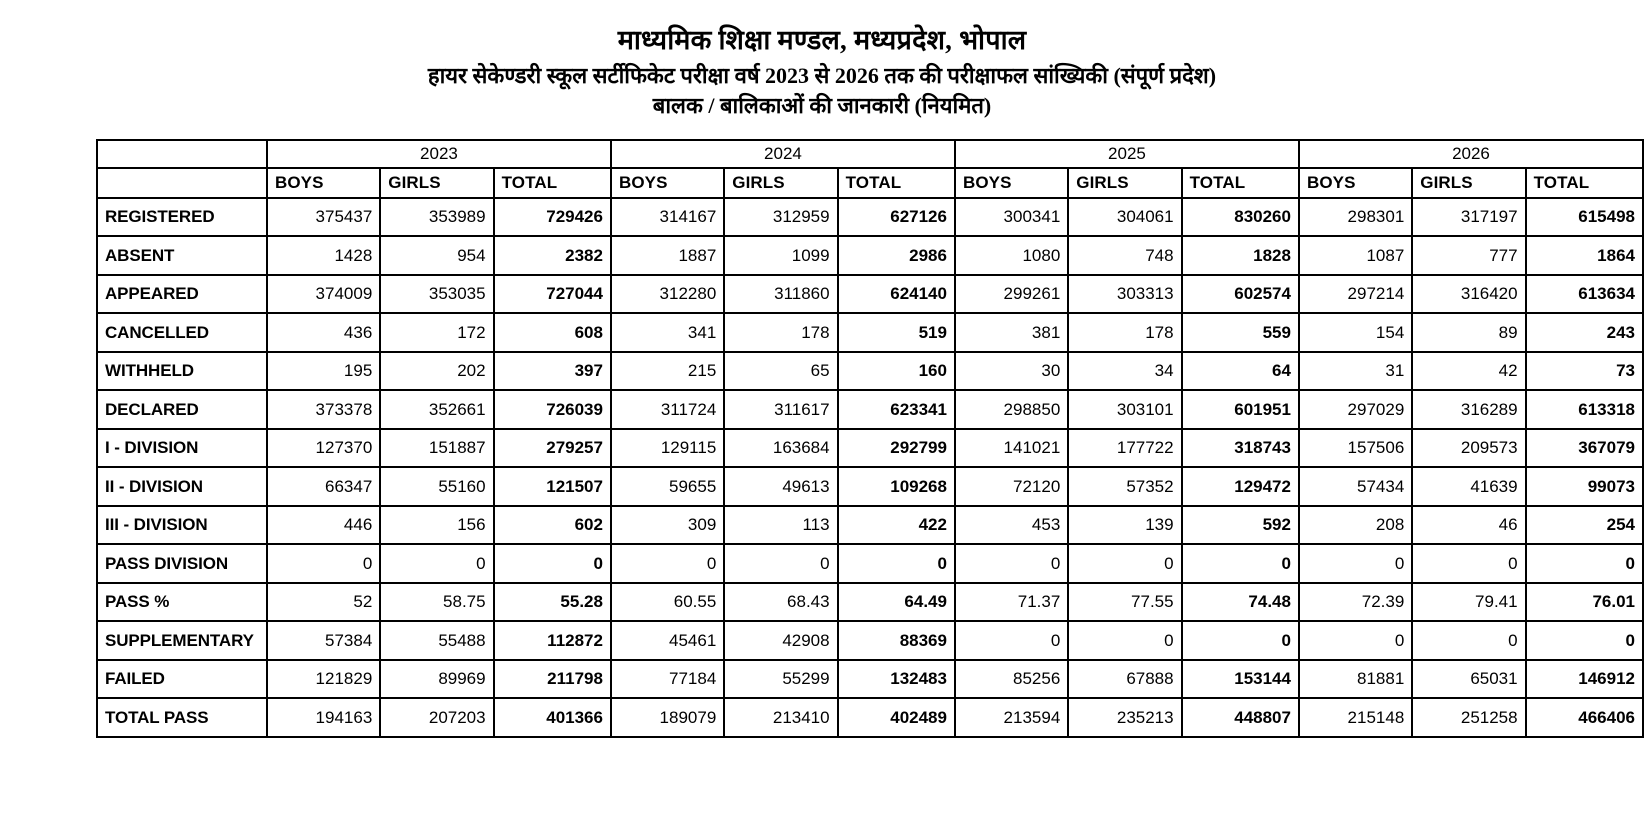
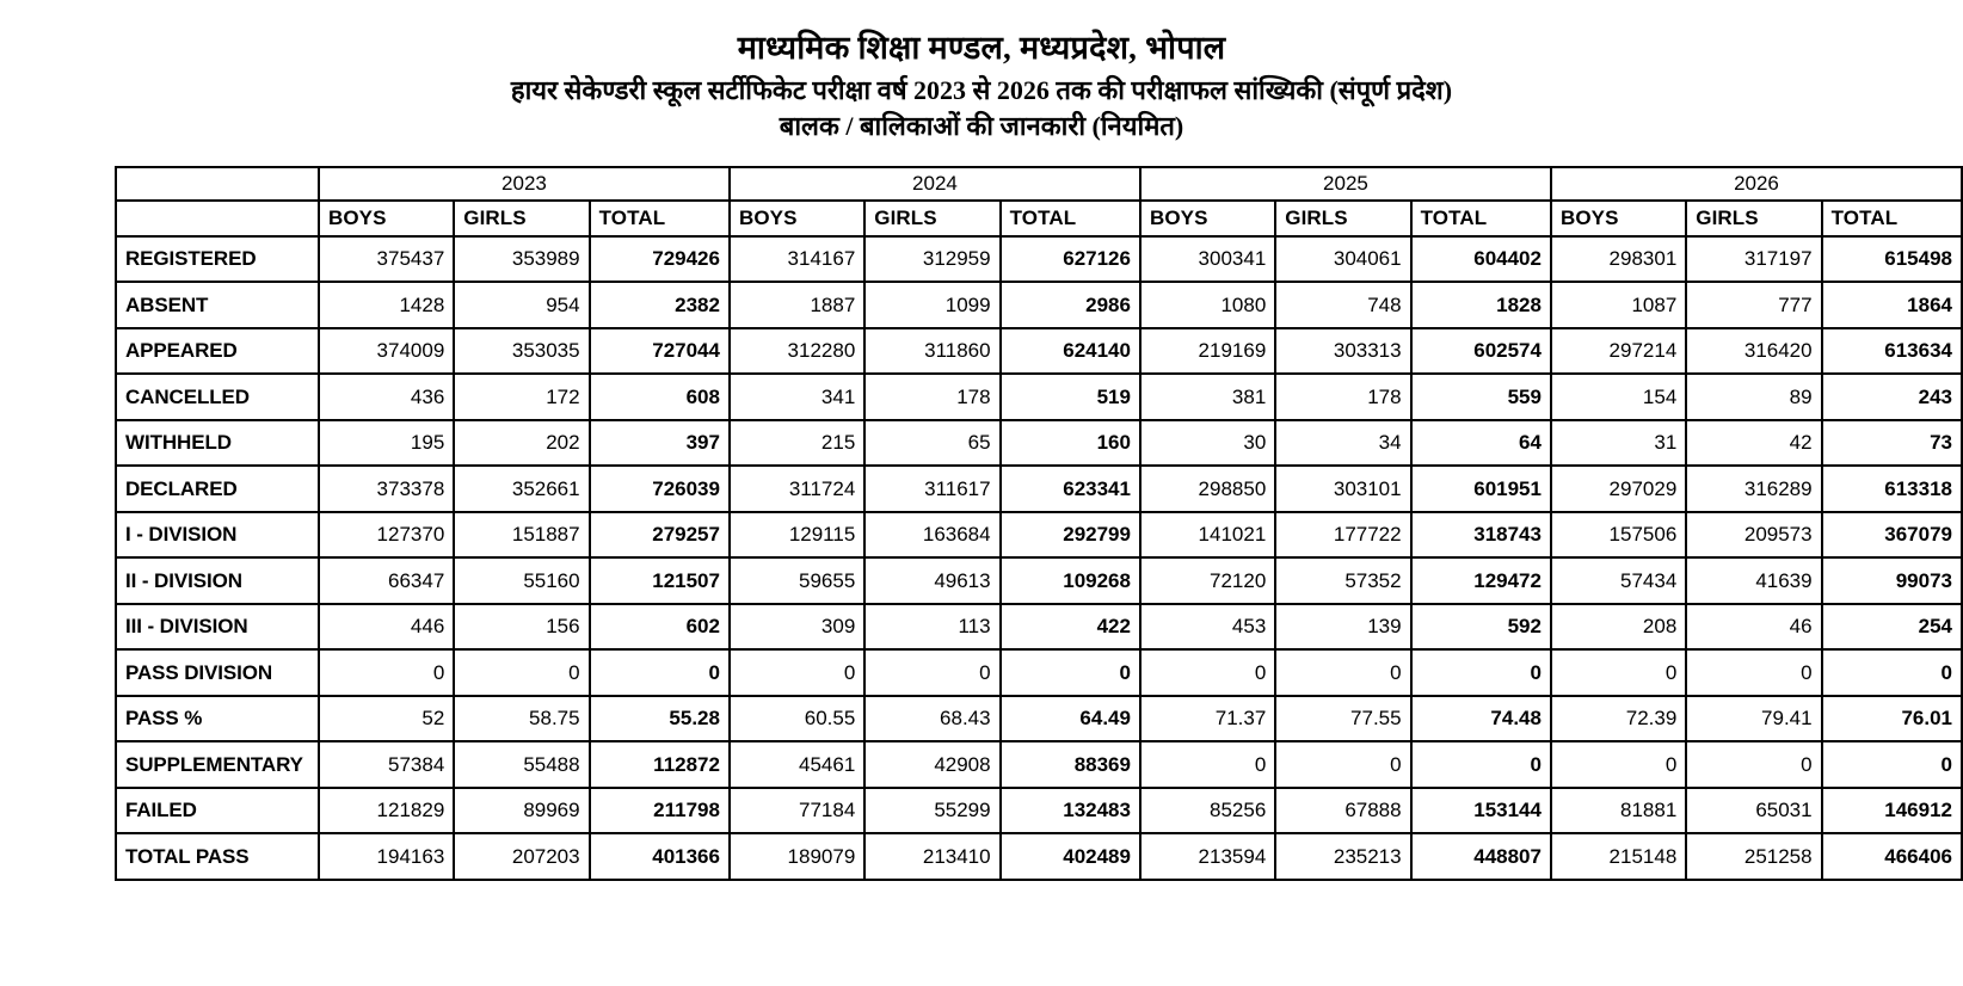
  माध्यमिक शिक्षा मण्डल, मध्यप्रदेश, भोपाल
  हायर सेकेण्डरी स्कूल सर्टीफिकेट परीक्षा वर्ष 2023 से 2026 तक की परीक्षाफल सांख्यिकी (संपूर्ण प्रदेश)
  बालक / बालिकाओं की जानकारी (नियमित)
  	2023	2024	2025	2026
  	BOYS	GIRLS	TOTAL	BOYS	GIRLS	TOTAL	BOYS	GIRLS	TOTAL	BOYS	GIRLS	TOTAL
- REGISTERED	375437	353989	729426	314167	312959	627126	300341	304061	830260	298301	317197	615498
+ REGISTERED	375437	353989	729426	314167	312959	627126	300341	304061	604402	298301	317197	615498
  ABSENT	1428	954	2382	1887	1099	2986	1080	748	1828	1087	777	1864
- APPEARED	374009	353035	727044	312280	311860	624140	299261	303313	602574	297214	316420	613634
+ APPEARED	374009	353035	727044	312280	311860	624140	219169	303313	602574	297214	316420	613634
  CANCELLED	436	172	608	341	178	519	381	178	559	154	89	243
  WITHHELD	195	202	397	215	65	160	30	34	64	31	42	73
  DECLARED	373378	352661	726039	311724	311617	623341	298850	303101	601951	297029	316289	613318
  I - DIVISION	127370	151887	279257	129115	163684	292799	141021	177722	318743	157506	209573	367079
  II - DIVISION	66347	55160	121507	59655	49613	109268	72120	57352	129472	57434	41639	99073
  III - DIVISION	446	156	602	309	113	422	453	139	592	208	46	254
  PASS DIVISION	0	0	0	0	0	0	0	0	0	0	0	0
  PASS %	52	58.75	55.28	60.55	68.43	64.49	71.37	77.55	74.48	72.39	79.41	76.01
  SUPPLEMENTARY	57384	55488	112872	45461	42908	88369	0	0	0	0	0	0
  FAILED	121829	89969	211798	77184	55299	132483	85256	67888	153144	81881	65031	146912
  TOTAL PASS	194163	207203	401366	189079	213410	402489	213594	235213	448807	215148	251258	466406
